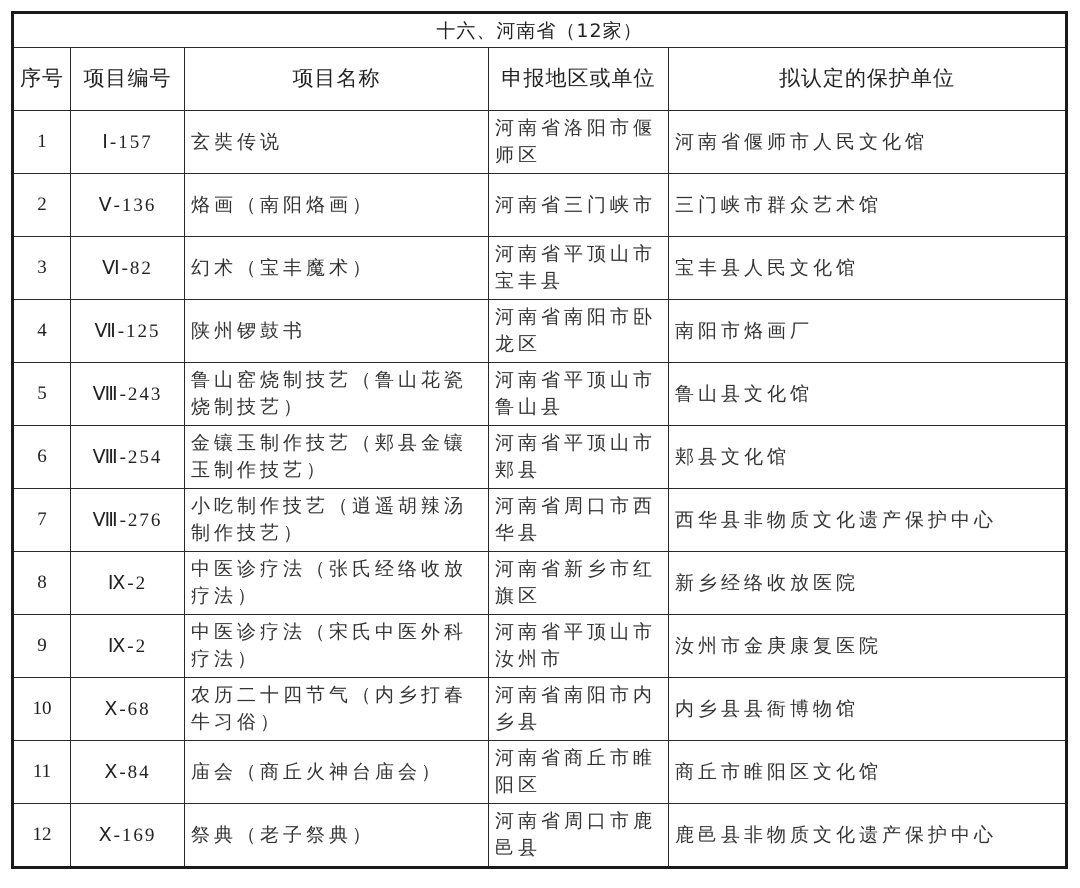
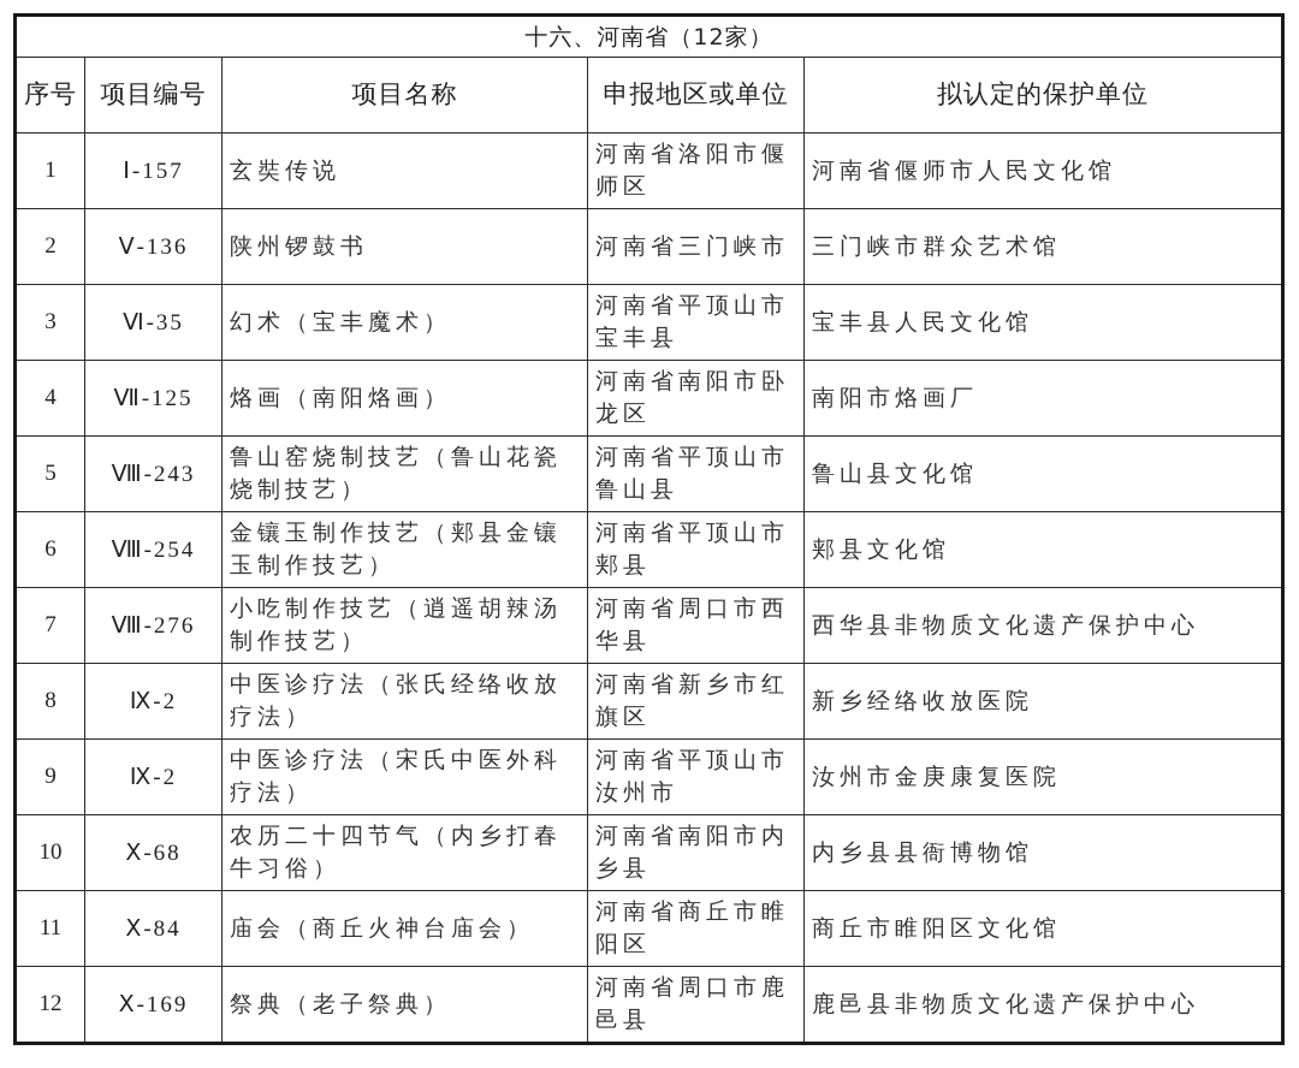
  十六、河南省（12家）
  序号	项目编号	项目名称	申报地区或单位	拟认定的保护单位
  1	Ⅰ-157	玄奘传说	河南省洛阳市偃师区	河南省偃师市人民文化馆
- 2	Ⅴ-136	烙画（南阳烙画）	河南省三门峡市	三门峡市群众艺术馆
+ 2	Ⅴ-136	陕州锣鼓书	河南省三门峡市	三门峡市群众艺术馆
- 3	Ⅵ-82	幻术（宝丰魔术）	河南省平顶山市宝丰县	宝丰县人民文化馆
+ 3	Ⅵ-35	幻术（宝丰魔术）	河南省平顶山市宝丰县	宝丰县人民文化馆
- 4	Ⅶ-125	陕州锣鼓书	河南省南阳市卧龙区	南阳市烙画厂
+ 4	Ⅶ-125	烙画（南阳烙画）	河南省南阳市卧龙区	南阳市烙画厂
  5	Ⅷ-243	鲁山窑烧制技艺（鲁山花瓷烧制技艺）	河南省平顶山市鲁山县	鲁山县文化馆
  6	Ⅷ-254	金镶玉制作技艺（郏县金镶玉制作技艺）	河南省平顶山市郏县	郏县文化馆
  7	Ⅷ-276	小吃制作技艺（逍遥胡辣汤制作技艺）	河南省周口市西华县	西华县非物质文化遗产保护中心
  8	Ⅸ-2	中医诊疗法（张氏经络收放疗法）	河南省新乡市红旗区	新乡经络收放医院
  9	Ⅸ-2	中医诊疗法（宋氏中医外科疗法）	河南省平顶山市汝州市	汝州市金庚康复医院
  10	Ⅹ-68	农历二十四节气（内乡打春牛习俗）	河南省南阳市内乡县	内乡县县衙博物馆
  11	Ⅹ-84	庙会（商丘火神台庙会）	河南省商丘市睢阳区	商丘市睢阳区文化馆
  12	Ⅹ-169	祭典（老子祭典）	河南省周口市鹿邑县	鹿邑县非物质文化遗产保护中心
